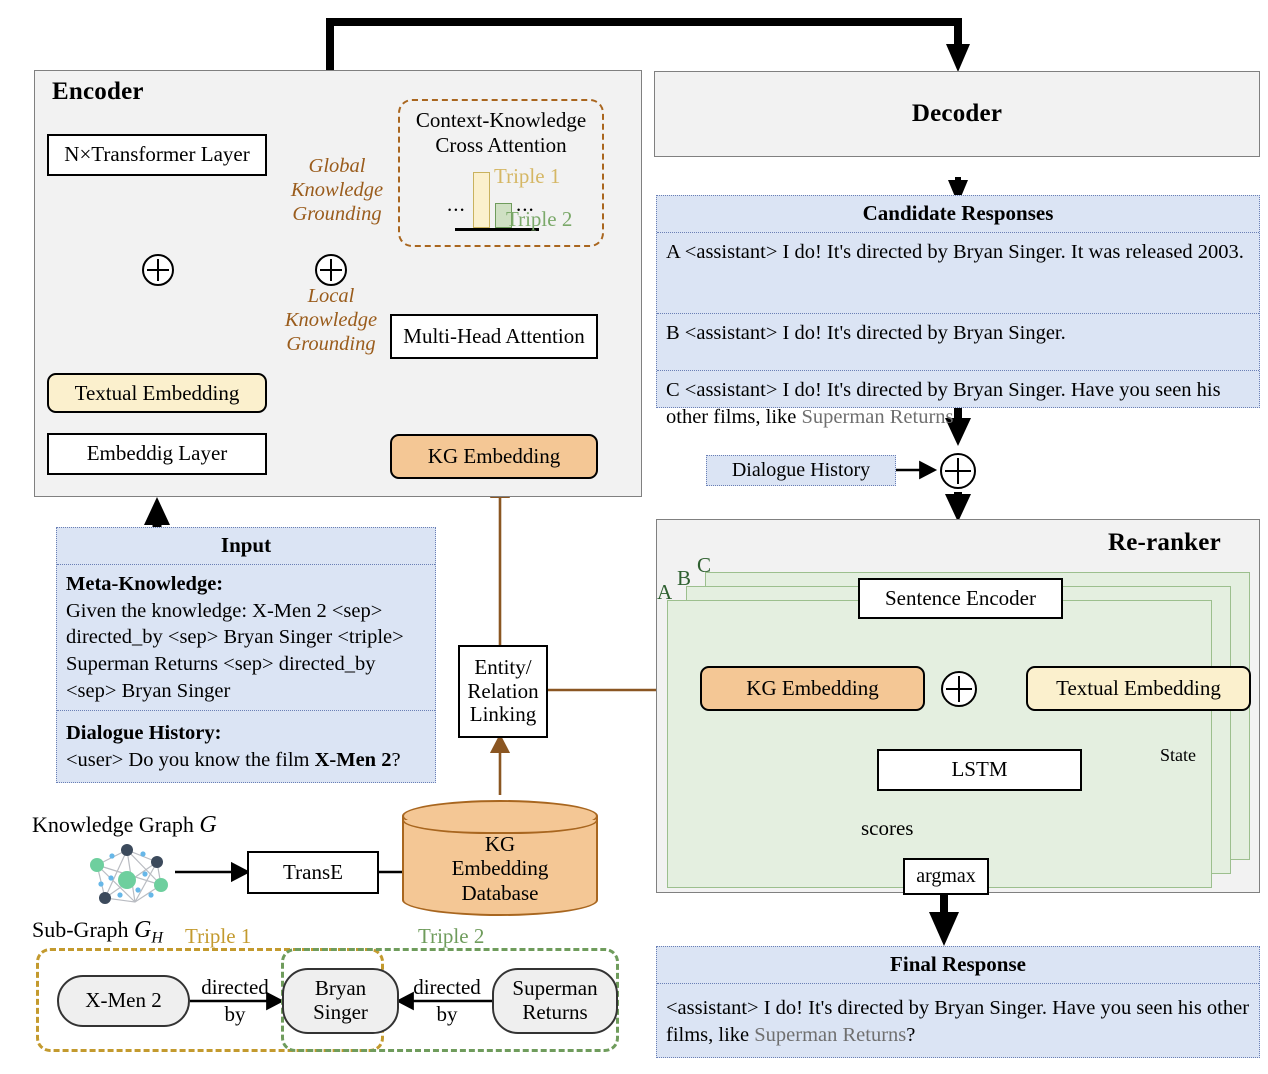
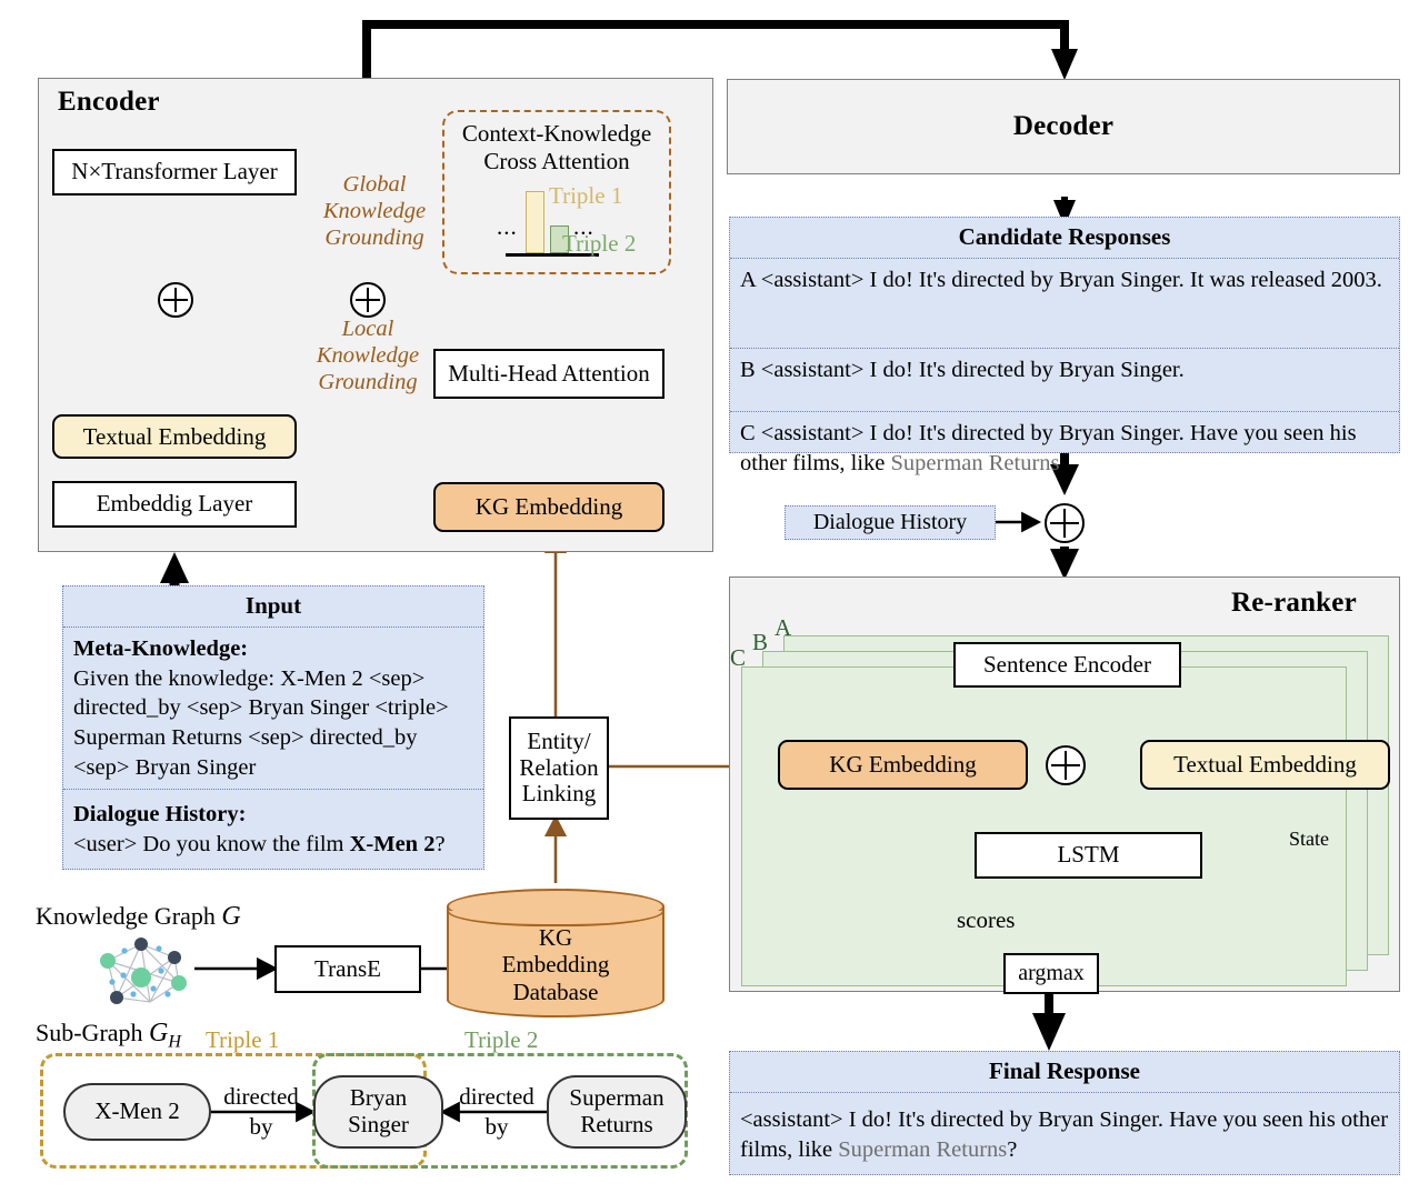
  Encoder
  N×Transformer Layer
  Textual Embedding
  Embeddig Layer
  Multi-Head Attention
  KG Embedding
  Global
  Knowledge
  Grounding
  Local
  Knowledge
  Grounding
  Context-Knowledge
  Cross Attention
  ...
  ...
  Triple 1
  Triple 2
  Input
  Meta-Knowledge:
  Given the knowledge: X-Men 2 <sep>
  directed_by <sep> Bryan Singer <triple>
  Superman Returns <sep> directed_by
  <sep> Bryan Singer
  Dialogue History:
  <user> Do you know the film X-Men 2?
  Entity/
  Relation
  Linking
  Knowledge Graph G
  TransE
  KG
  Embedding
  Database
  Sub-Graph GH
  Triple 1
  Triple 2
  X-Men 2
  Bryan
  Singer
  Superman
  Returns
  directed
  by
  directed
  by
  Decoder
  Candidate Responses
  A <assistant> I do! It's directed by Bryan Singer. It was released 2003.
  B <assistant> I do! It's directed by Bryan Singer.
  C <assistant> I do! It's directed by Bryan Singer. Have you seen his other films, like Superman Returns?
  Dialogue History
  Re-ranker
- C
+ A
  B
- A
+ C
  Sentence Encoder
  KG Embedding
  Textual Embedding
  LSTM
  State
  scores
  argmax
  Final Response
  <assistant> I do! It's directed by Bryan Singer. Have you seen his other films, like Superman Returns?
